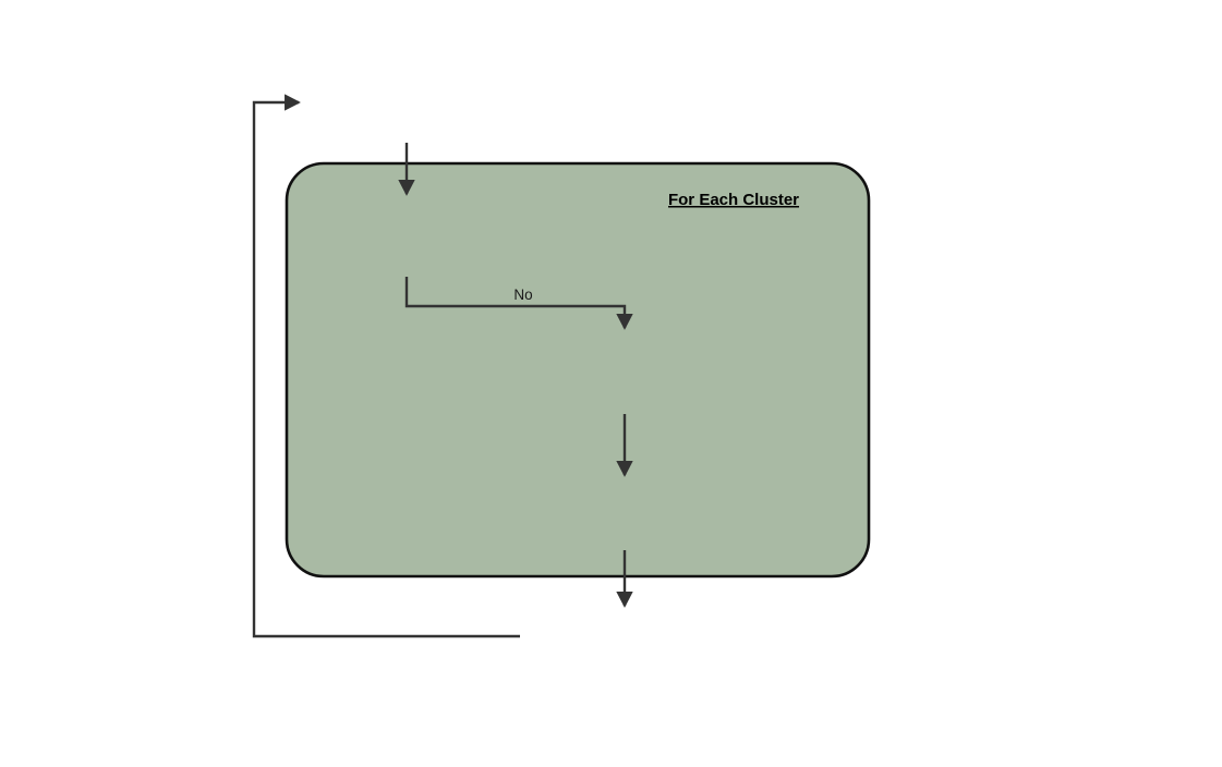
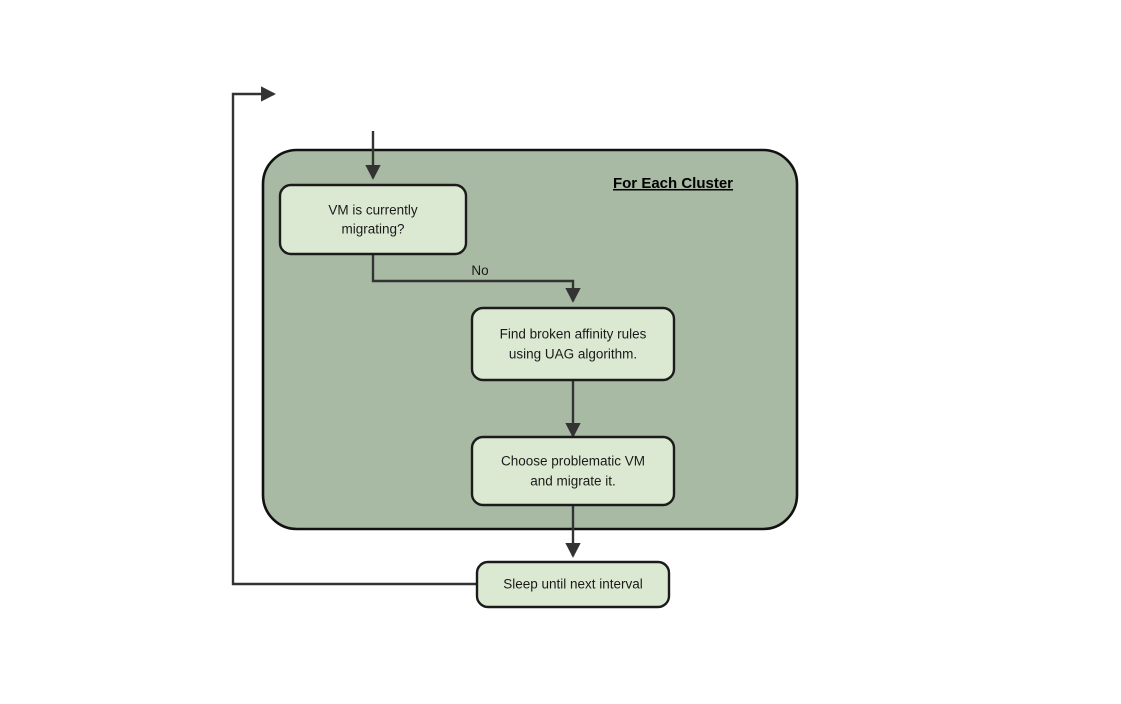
  For Each Cluster
  No
+ VM is currently
+ migrating?
+ Find broken affinity rules
+ using UAG algorithm.
+ Choose problematic VM
+ and migrate it.
+ Sleep until next interval
